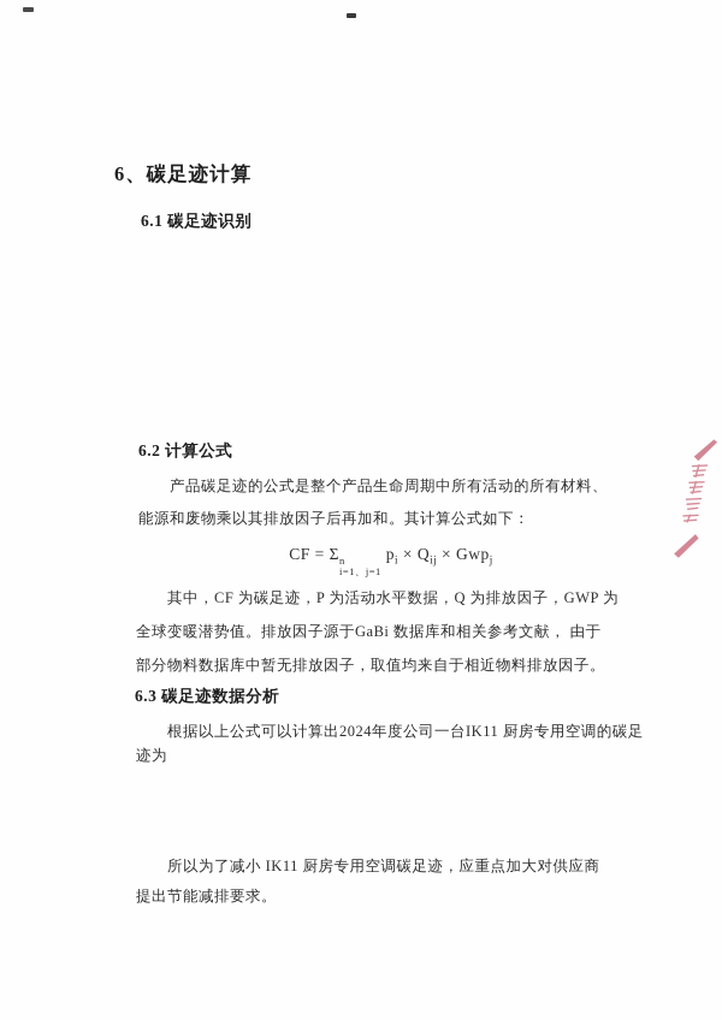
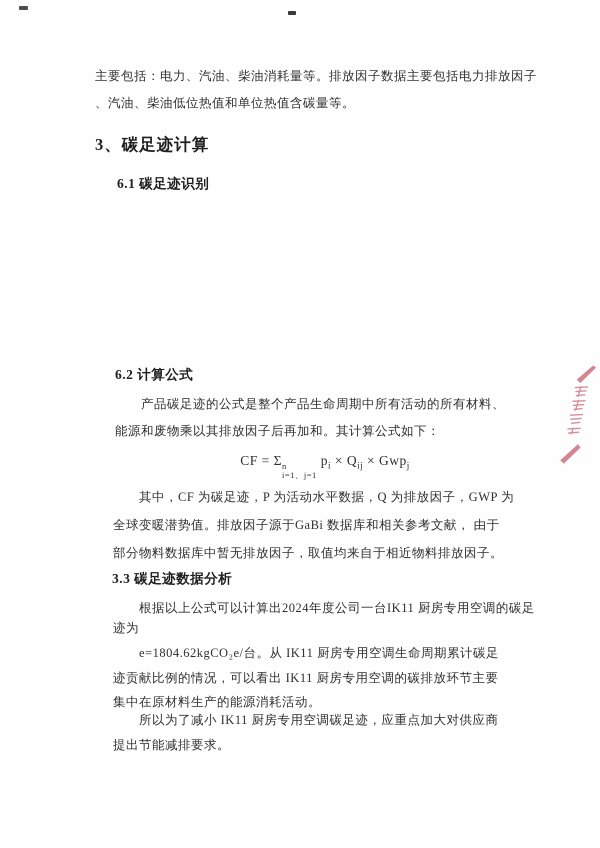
+ 主要包括：电力、汽油、柴油消耗量等。排放因子数据主要包括电力排放因子
+ 、汽油、柴油低位热值和单位热值含碳量等。
- 6、碳足迹计算
+ 3、碳足迹计算
  6.1 碳足迹识别
  6.2 计算公式
  产品碳足迹的公式是整个产品生命周期中所有活动的所有材料、
  能源和废物乘以其排放因子后再加和。其计算公式如下：
  CF = Σ
  n
  i=1、j=1
  pi × Qij × Gwpj
  其中，CF 为碳足迹，P 为活动水平数据，Q 为排放因子，GWP 为
  全球变暖潜势值。排放因子源于GaBi 数据库和相关参考文献， 由于
  部分物料数据库中暂无排放因子，取值均来自于相近物料排放因子。
- 6.3 碳足迹数据分析
+ 3.3 碳足迹数据分析
  根据以上公式可以计算出2024年度公司一台IK11 厨房专用空调的碳足
  迹为
+ e=1804.62kgCO₂e/台。从 IK11 厨房专用空调生命周期累计碳足
+ 迹贡献比例的情况，可以看出 IK11 厨房专用空调的碳排放环节主要
+ 集中在原材料生产的能源消耗活动。
  所以为了减小 IK11 厨房专用空调碳足迹，应重点加大对供应商
  提出节能减排要求。
